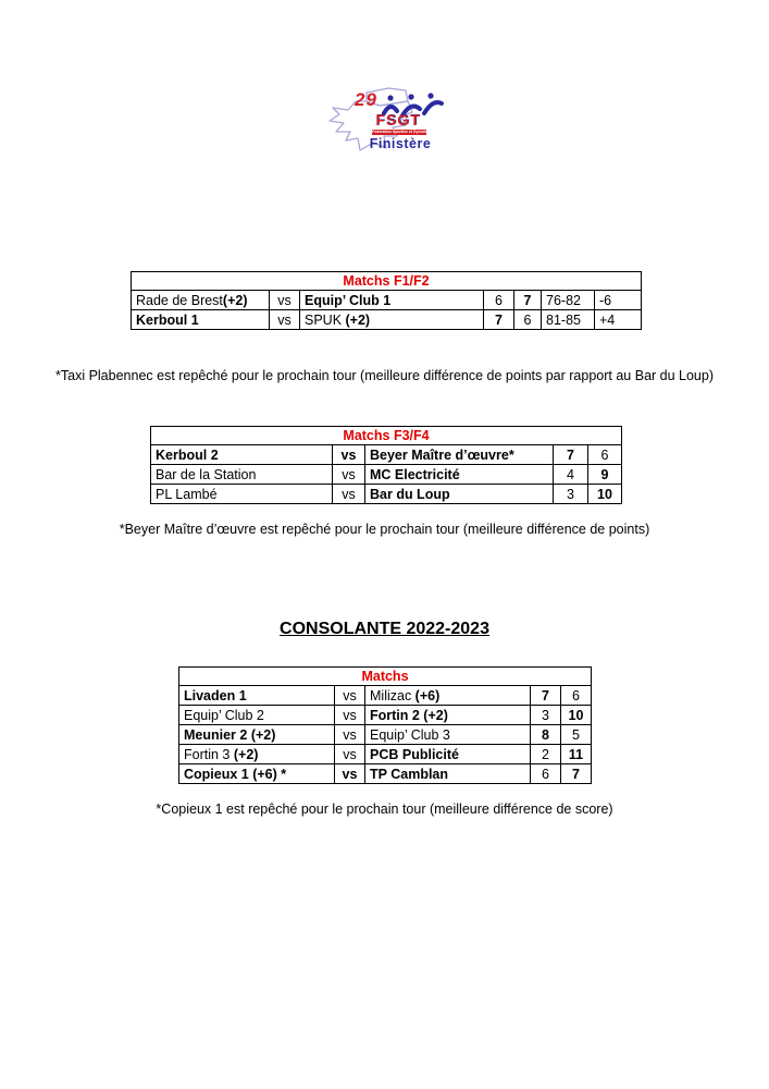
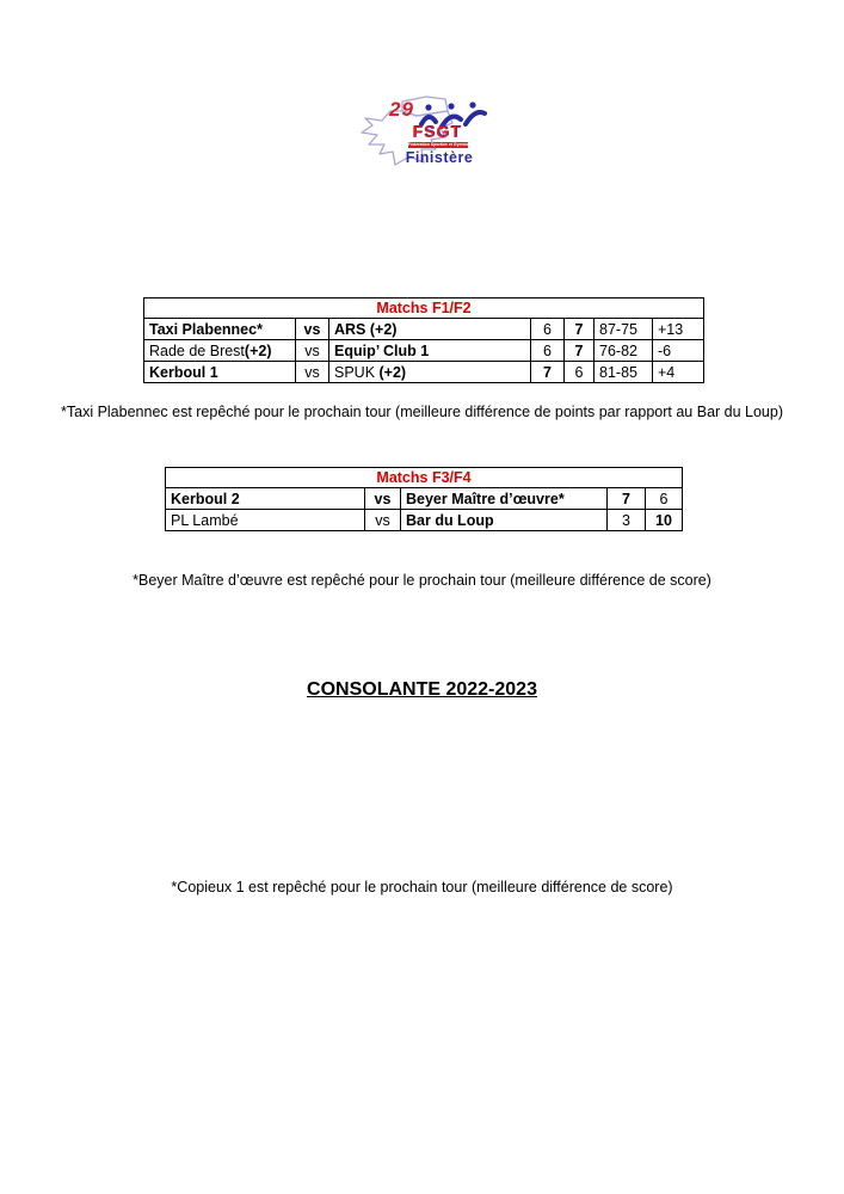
  29
  FSGT
  Finistère
  Matchs F1/F2
+ Taxi Plabennec*	vs	ARS (+2)	6	7	87-75	+13
  Rade de Brest(+2)	vs	Equip’ Club 1	6	7	76-82	-6
  Kerboul 1	vs	SPUK (+2)	7	6	81-85	+4
  *Taxi Plabennec est repêché pour le prochain tour (meilleure différence de points par rapport au Bar du Loup)
  Matchs F3/F4
  Kerboul 2	vs	Beyer Maître d’œuvre*	7	6
- Bar de la Station	vs	MC Electricité	4	9
  PL Lambé	vs	Bar du Loup	3	10
- *Beyer Maître d’œuvre est repêché pour le prochain tour (meilleure différence de points)
+ *Beyer Maître d’œuvre est repêché pour le prochain tour (meilleure différence de score)
  CONSOLANTE 2022-2023
- Matchs
- Livaden 1	vs	Milizac (+6)	7	6
- Equip’ Club 2	vs	Fortin 2 (+2)	3	10
- Meunier 2 (+2)	vs	Equip’ Club 3	8	5
- Fortin 3 (+2)	vs	PCB Publicité	2	11
- Copieux 1 (+6) *	vs	TP Camblan	6	7
  *Copieux 1 est repêché pour le prochain tour (meilleure différence de score)
